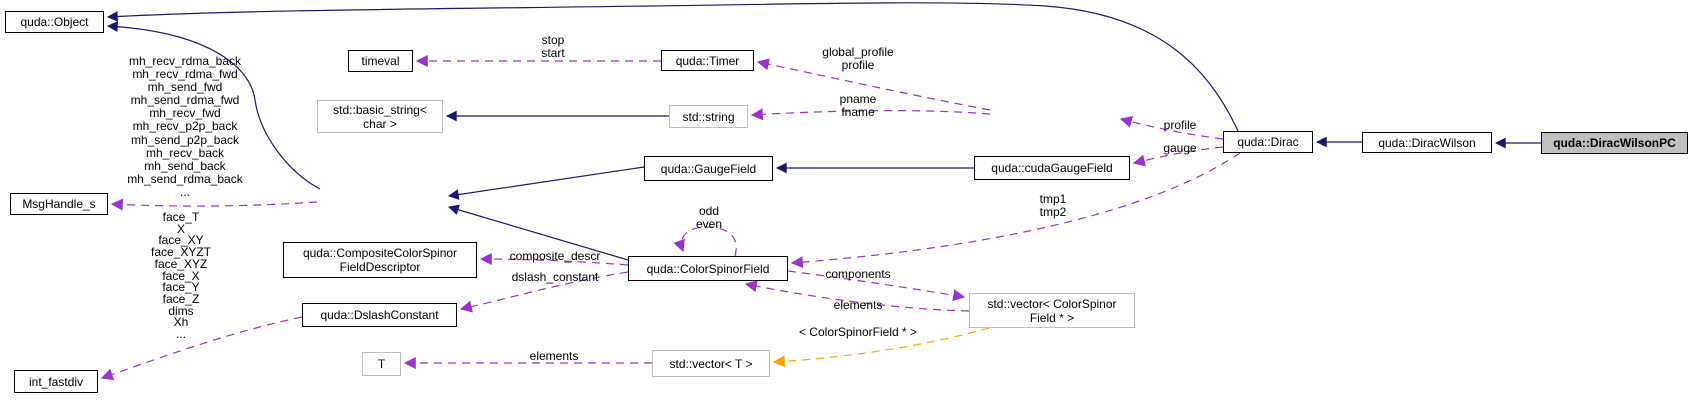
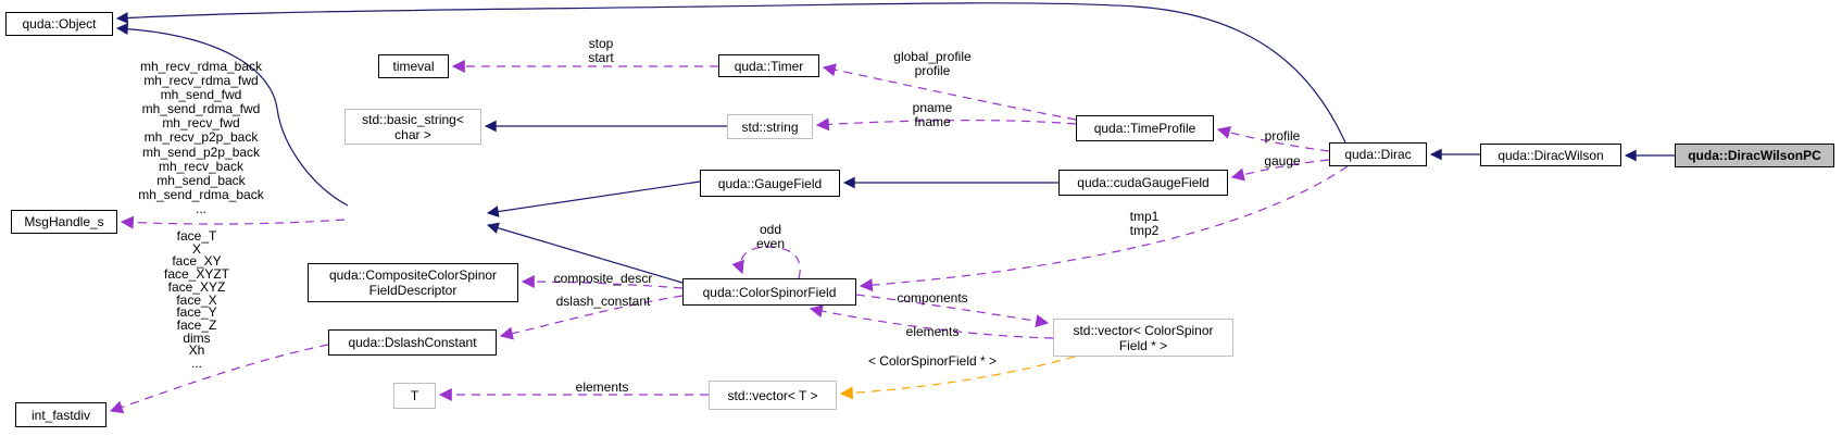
  quda::Object
  timeval
  quda::Timer
  std::basic_string<
  char >
  std::string
+ quda::TimeProfile
  quda::GaugeField
  quda::cudaGaugeField
  quda::Dirac
  quda::DiracWilson
  quda::DiracWilsonPC
  MsgHandle_s
  quda::CompositeColorSpinor
  FieldDescriptor
  quda::ColorSpinorField
  quda::DslashConstant
  std::vector< ColorSpinor
  Field * >
  int_fastdiv
  T
  std::vector< T >
  stop
  start
  global_profile
  profile
  pname
  fname
  profile
  gauge
  tmp1
  tmp2
  odd
  even
  composite_descr
  dslash_constant
  components
  elements
  < ColorSpinorField * >
  elements
  mh_recv_rdma_back
  mh_recv_rdma_fwd
  mh_send_fwd
  mh_send_rdma_fwd
  mh_recv_fwd
  mh_recv_p2p_back
  mh_send_p2p_back
  mh_recv_back
  mh_send_back
  mh_send_rdma_back
  ...
  face_T
  X
  face_XY
  face_XYZT
  face_XYZ
  face_X
  face_Y
  face_Z
  dims
  Xh
  ...
